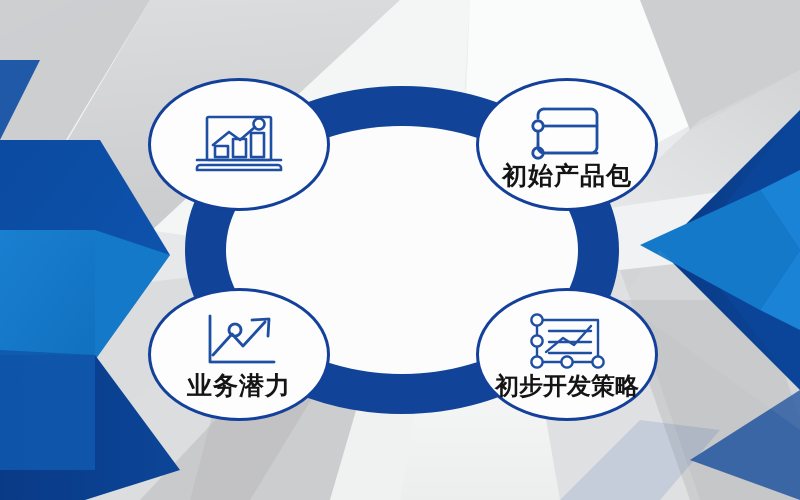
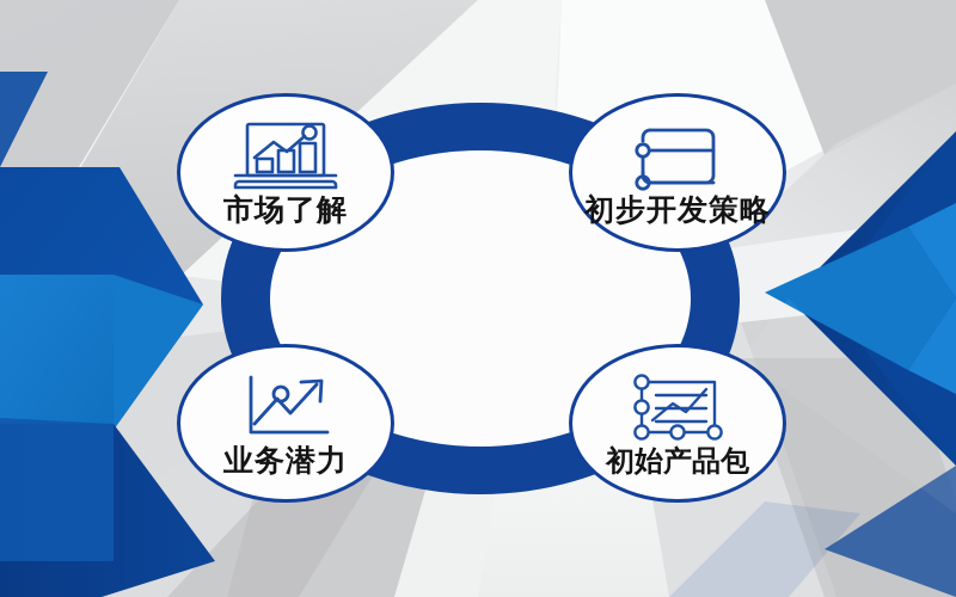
+ 市场了解
- 初始产品包
+ 初步开发策略
  业务潜力
- 初步开发策略
+ 初始产品包
